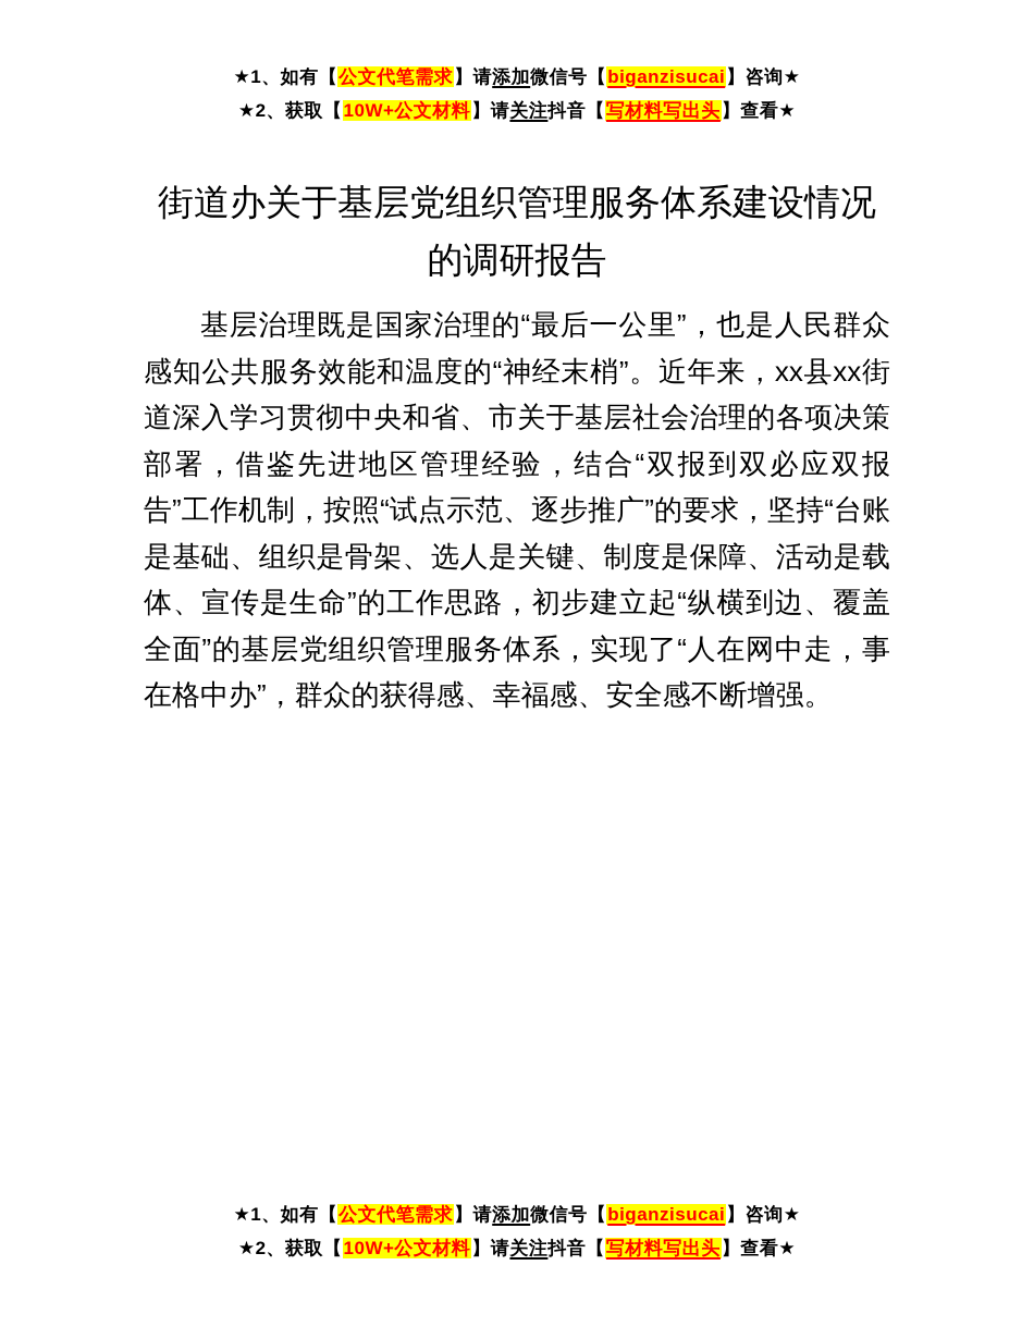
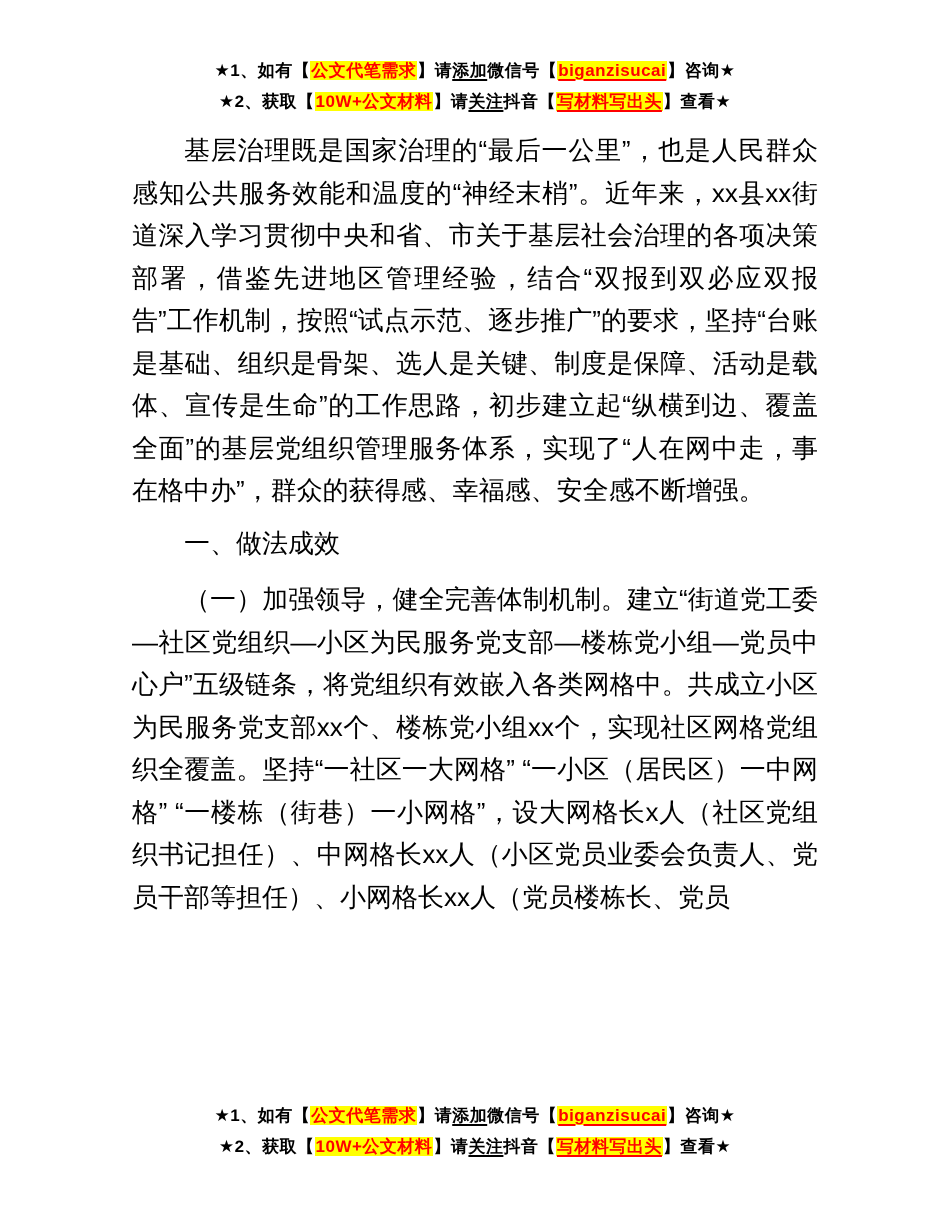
  ★1、如有【公文代笔需求】请添加微信号【biganzisucai】咨询★
  ★2、获取【10W+公文材料】请关注抖音【写材料写出头】查看★
- 街道办关于基层党组织管理服务体系建设情况的调研报告
  基层治理既是国家治理的“最后一公里”，也是人民群众感知公共服务效能和温度的“神经末梢”。近年来，xx县xx街道深入学习贯彻中央和省、市关于基层社会治理的各项决策部署，借鉴先进地区管理经验，结合“双报到双必应双报告”工作机制，按照“试点示范、逐步推广”的要求，坚持“台账是基础、组织是骨架、选人是关键、制度是保障、活动是载体、宣传是生命”的工作思路，初步建立起“纵横到边、覆盖全面”的基层党组织管理服务体系，实现了“人在网中走，事在格中办”，群众的获得感、幸福感、安全感不断增强。
+ 一、做法成效
+ （一）加强领导，健全完善体制机制。建立“街道党工委—社区党组织—小区为民服务党支部—楼栋党小组—党员中心户”五级链条，将党组织有效嵌入各类网格中。共成立小区为民服务党支部xx个、楼栋党小组xx个，实现社区网格党组织全覆盖。坚持“一社区一大网格” “一小区（居民区）一中网格” “一楼栋（街巷）一小网格”，设大网格长x人（社区党组织书记担任）、中网格长xx人（小区党员业委会负责人、党员干部等担任）、小网格长xx人（党员楼栋长、党员
  ★1、如有【公文代笔需求】请添加微信号【biganzisucai】咨询★
  ★2、获取【10W+公文材料】请关注抖音【写材料写出头】查看★
